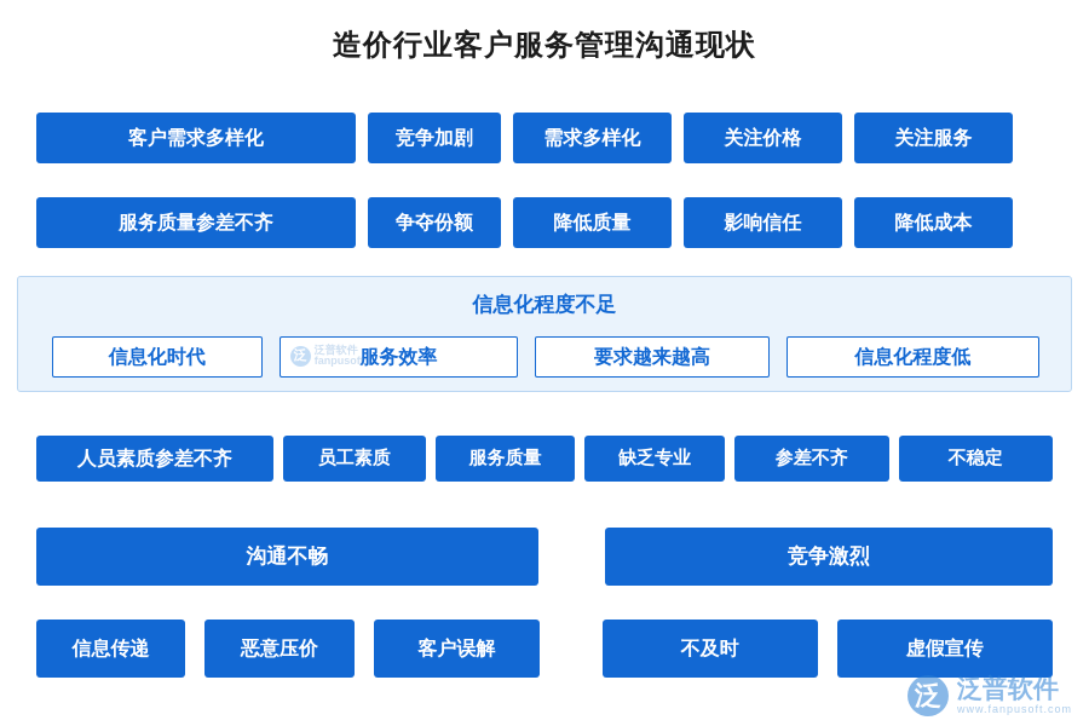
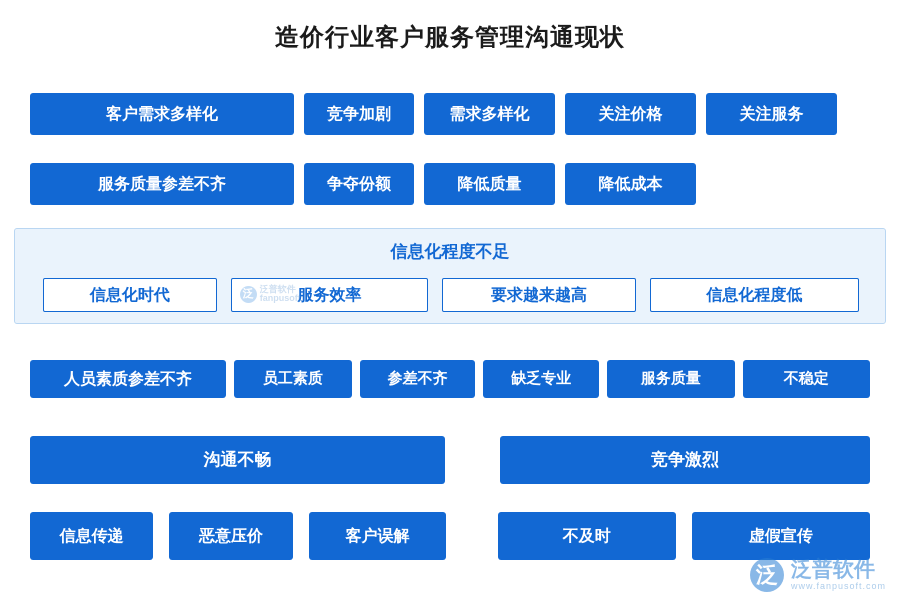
  造价行业客户服务管理沟通现状
  客户需求多样化
  竞争加剧
  需求多样化
  关注价格
  关注服务
  服务质量参差不齐
  争夺份额
  降低质量
- 影响信任
  降低成本
  信息化程度不足
  信息化时代
  泛
  泛普软件
  fanpusoft
  服务效率
  要求越来越高
  信息化程度低
  人员素质参差不齐
  员工素质
- 服务质量
+ 参差不齐
  缺乏专业
- 参差不齐
+ 服务质量
  不稳定
  沟通不畅
  竞争激烈
  信息传递
  恶意压价
  客户误解
  不及时
  虚假宣传
  泛
  泛普软件
  www.fanpusoft.com
